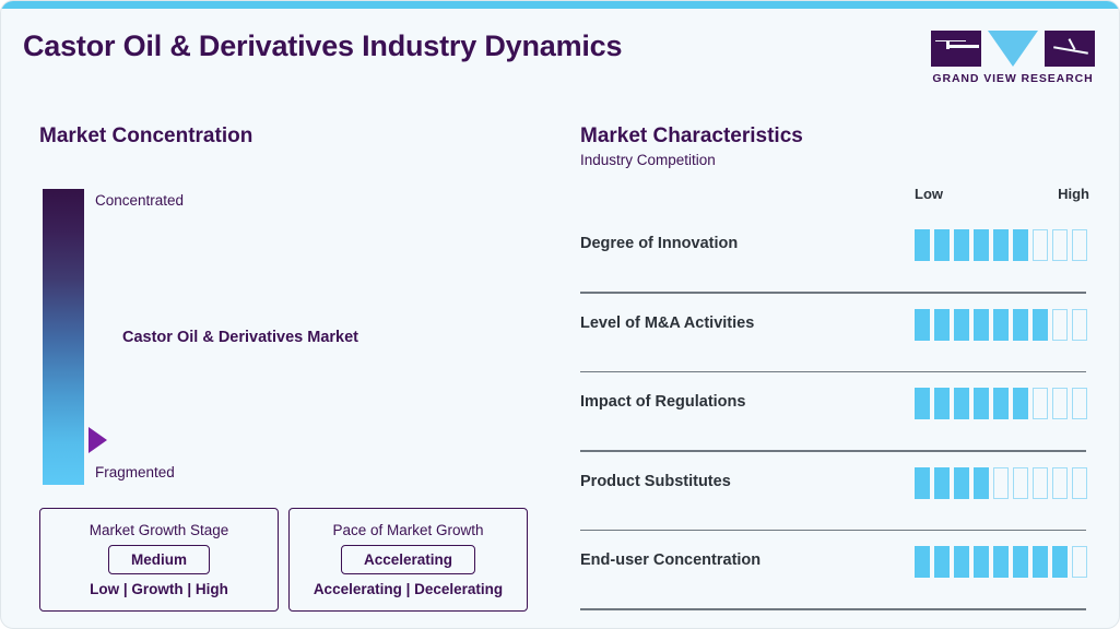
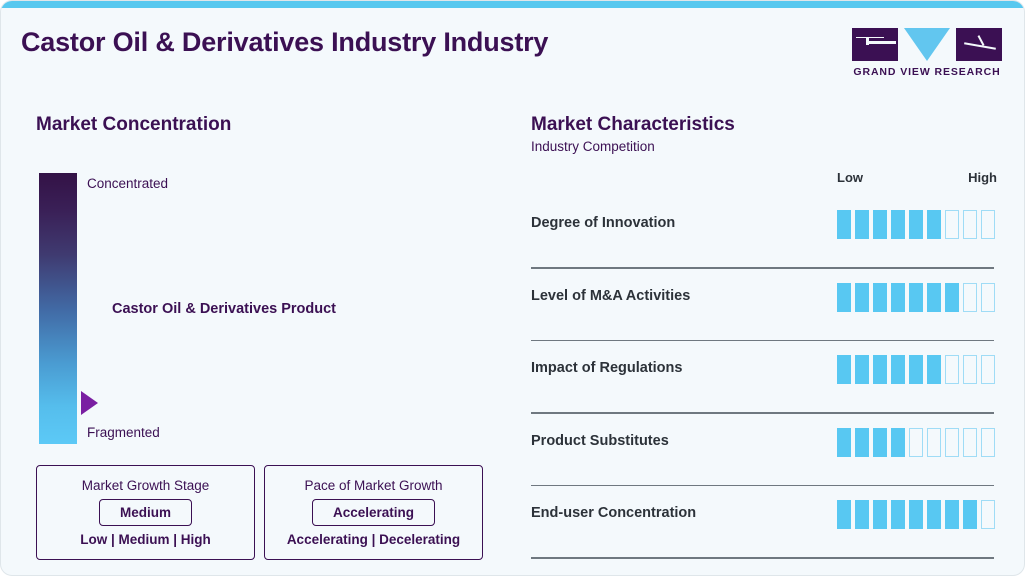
- Castor Oil & Derivatives Industry Dynamics
+ Castor Oil & Derivatives Industry Industry
  GRAND VIEW RESEARCH
  Market Concentration
  Concentrated
  Fragmented
- Castor Oil & Derivatives Market
+ Castor Oil & Derivatives Product
  Market Growth Stage
  Medium
- Low | Growth | High
+ Low | Medium | High
  Pace of Market Growth
  Accelerating
  Accelerating | Decelerating
  Market Characteristics
  Industry Competition
  Low
  High
  Degree of Innovation
  Level of M&A Activities
  Impact of Regulations
  Product Substitutes
  End-user Concentration
